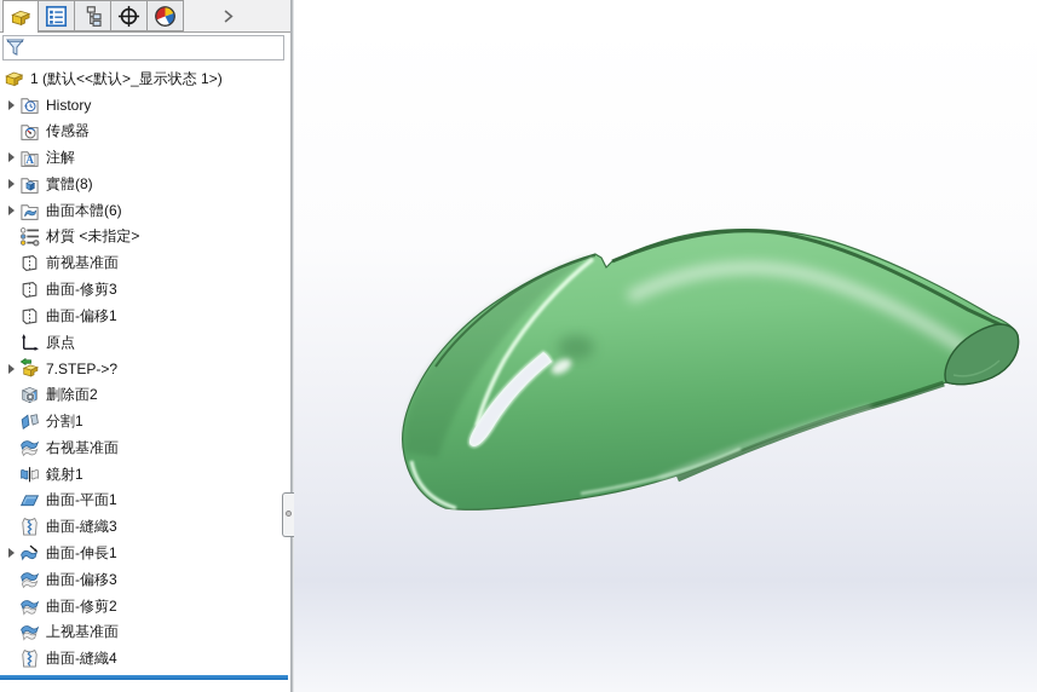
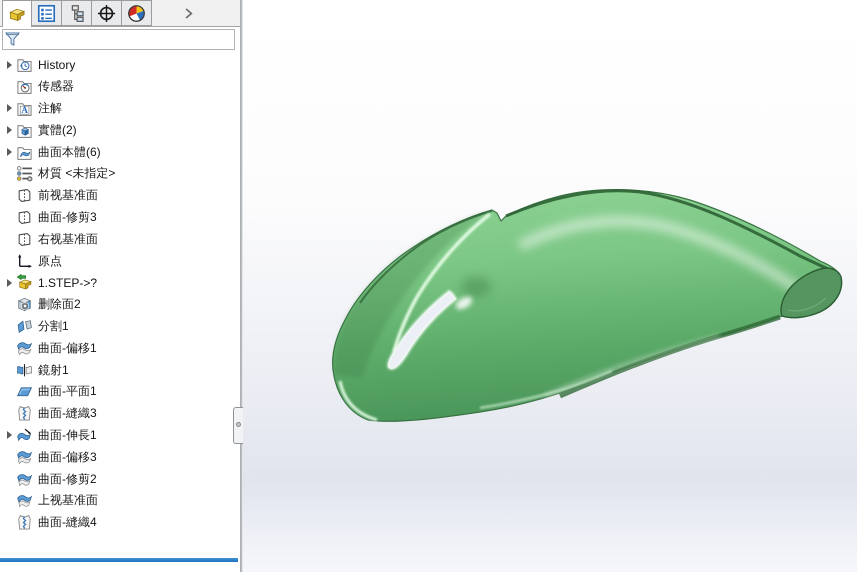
- 1 (默认<<默认>_显示状态 1>)
  History
  传感器
  注解
- 實體(8)
+ 實體(2)
  曲面本體(6)
  材質 <未指定>
  前视基准面
  曲面-修剪3
- 曲面-偏移1
+ 右视基准面
  原点
- 7.STEP->?
+ 1.STEP->?
  删除面2
  分割1
- 右视基准面
+ 曲面-偏移1
  鏡射1
  曲面-平面1
  曲面-縫織3
  曲面-伸長1
  曲面-偏移3
  曲面-修剪2
  上视基准面
  曲面-縫織4
